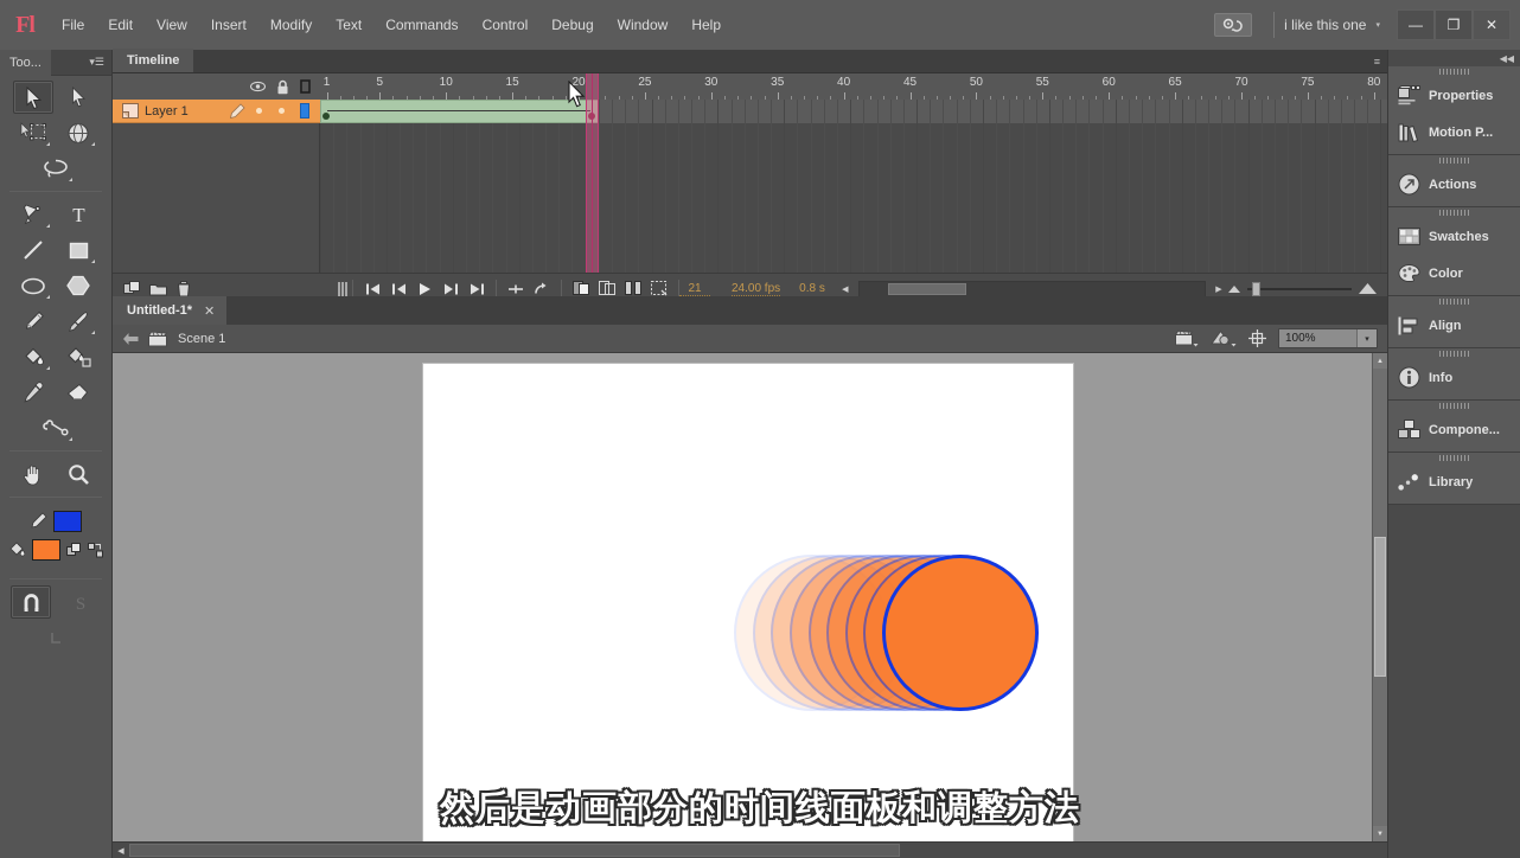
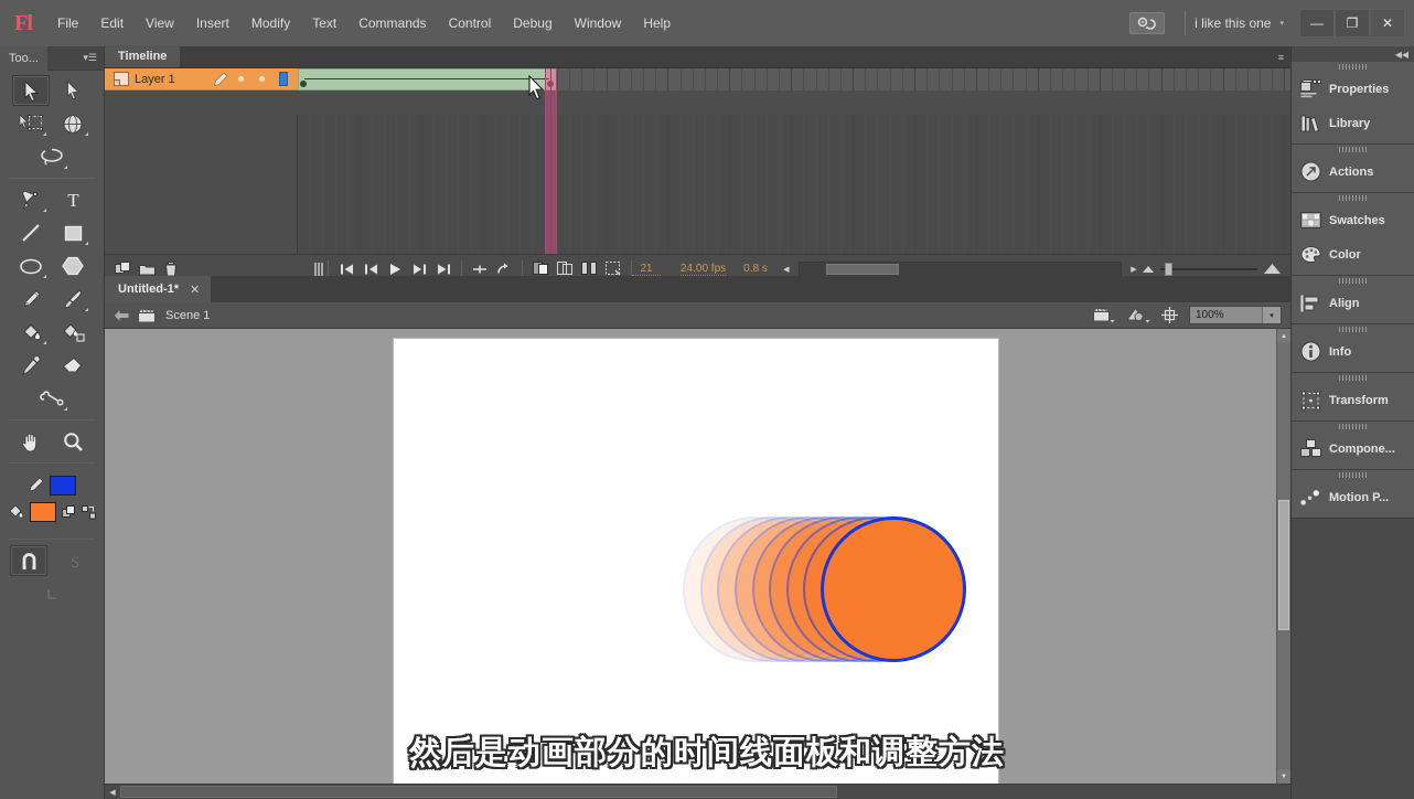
  Fl
  File
  Edit
  View
  Insert
  Modify
  Text
  Commands
  Control
  Debug
  Window
  Help
  i like this one
  —
  ❐
  ✕
  Too...
  ▾☰
  T
  S
  Timeline
  ≡
- 1
- 5
- 10
- 15
- 20
- 25
- 30
- 35
- 40
- 45
- 50
- 55
- 60
- 65
- 70
- 75
- 80
  Layer 1
  21
  24.00 fps
  0.8 s
  Untitled-1*
  ✕
  Scene 1
  100%
  人人素材
  然后是动画部分的时间线面板和调整方法
  ◀◀
  Properties
- Motion P...
+ Library
  Actions
  Swatches
  Color
  Align
  Info
+ Transform
  Compone...
- Library
+ Motion P...
